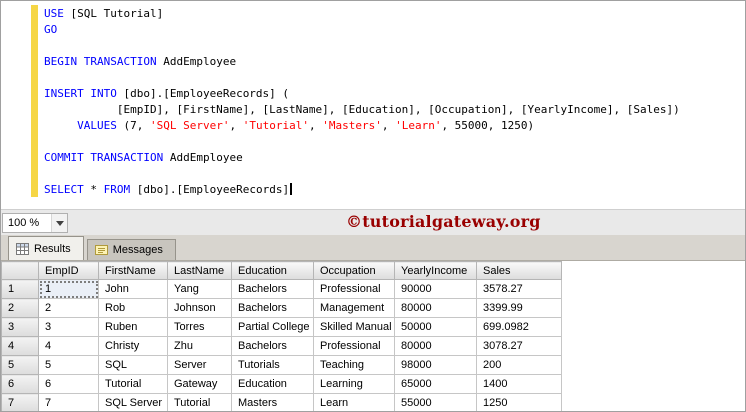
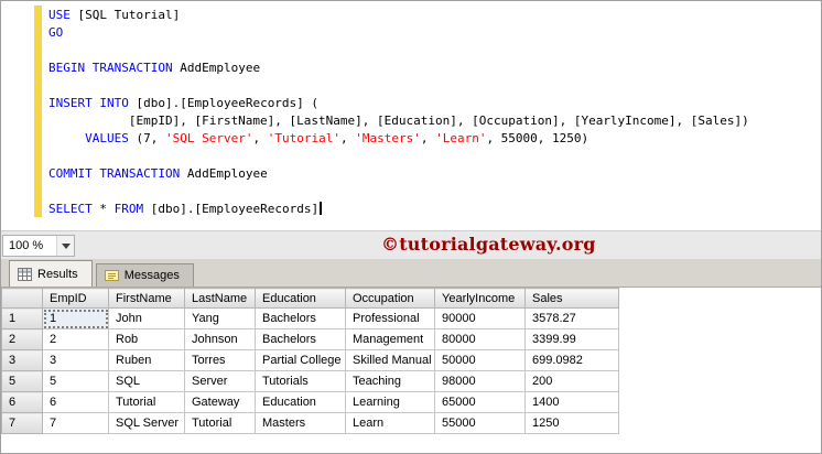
  USE [SQL Tutorial]
  GO
  BEGIN TRANSACTION AddEmployee
  INSERT INTO [dbo].[EmployeeRecords] (
  [EmpID], [FirstName], [LastName], [Education], [Occupation], [YearlyIncome], [Sales])
  VALUES (7, 'SQL Server', 'Tutorial', 'Masters', 'Learn', 55000, 1250)
  COMMIT TRANSACTION AddEmployee
  SELECT * FROM [dbo].[EmployeeRecords]
  100 %
  ©tutorialgateway.org
  Results
  Messages
  	EmpID	FirstName	LastName	Education	Occupation	YearlyIncome	Sales
  1	1	John	Yang	Bachelors	Professional	90000	3578.27
  2	2	Rob	Johnson	Bachelors	Management	80000	3399.99
  3	3	Ruben	Torres	Partial College	Skilled Manual	50000	699.0982
- 4	4	Christy	Zhu	Bachelors	Professional	80000	3078.27
  5	5	SQL	Server	Tutorials	Teaching	98000	200
  6	6	Tutorial	Gateway	Education	Learning	65000	1400
  7	7	SQL Server	Tutorial	Masters	Learn	55000	1250
